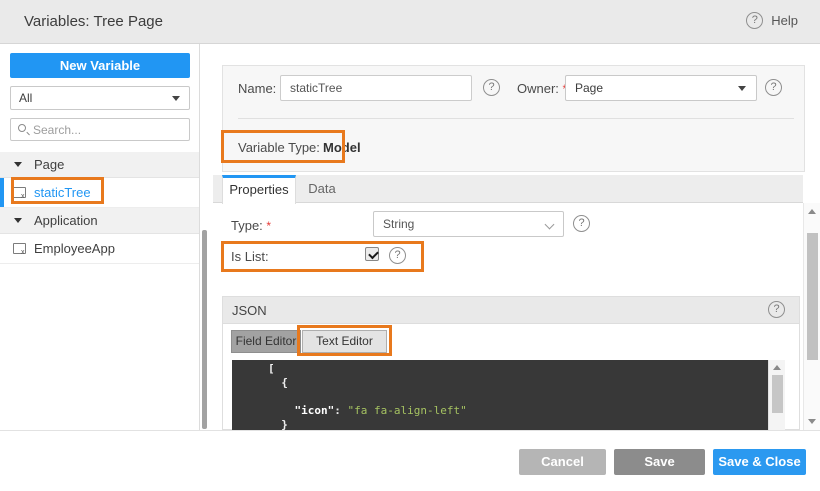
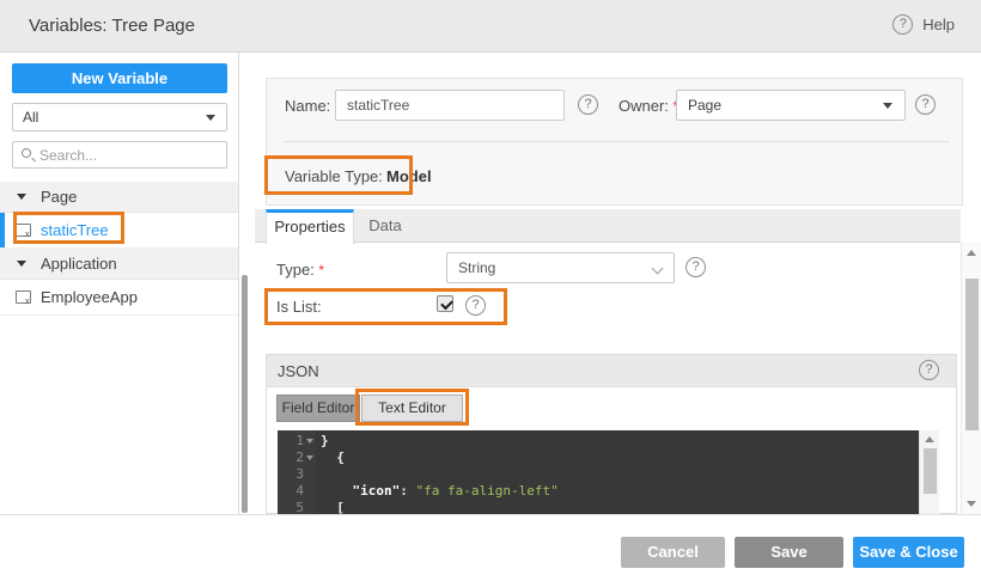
  Variables: Tree Page
  ?
  Help
  New Variable
  All
  Search...
  Page
  staticTree
  Application
  EmployeeApp
  Name:
  staticTree
  ?
  Owner:
  Page
  ?
  Variable Type:
  Model
  Properties
  Data
  Type: *
  String
  ?
  Is List:
  ?
  JSON
  ?
  Field Editor
  Text Editor
+ 1
+ 2
+ 3
+ 4
+ 5
- [
+ }
  {
  "icon": "fa fa-align-left"
- }
+ [
  Cancel
  Save
  Save & Close
